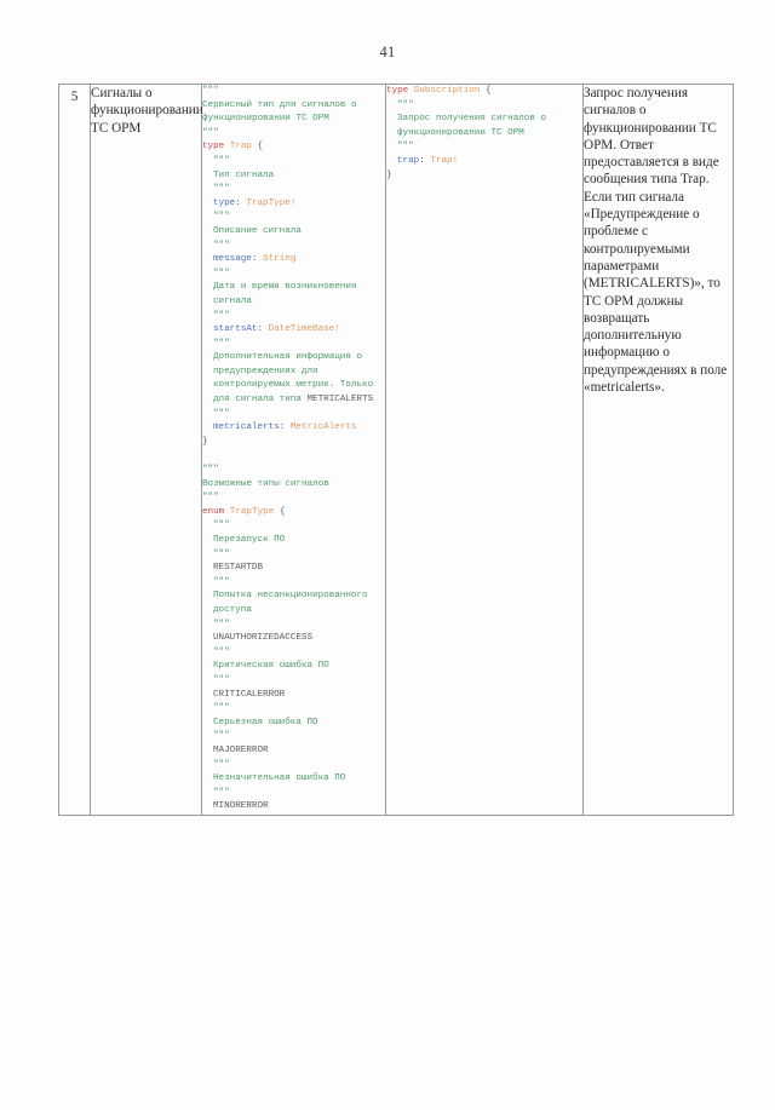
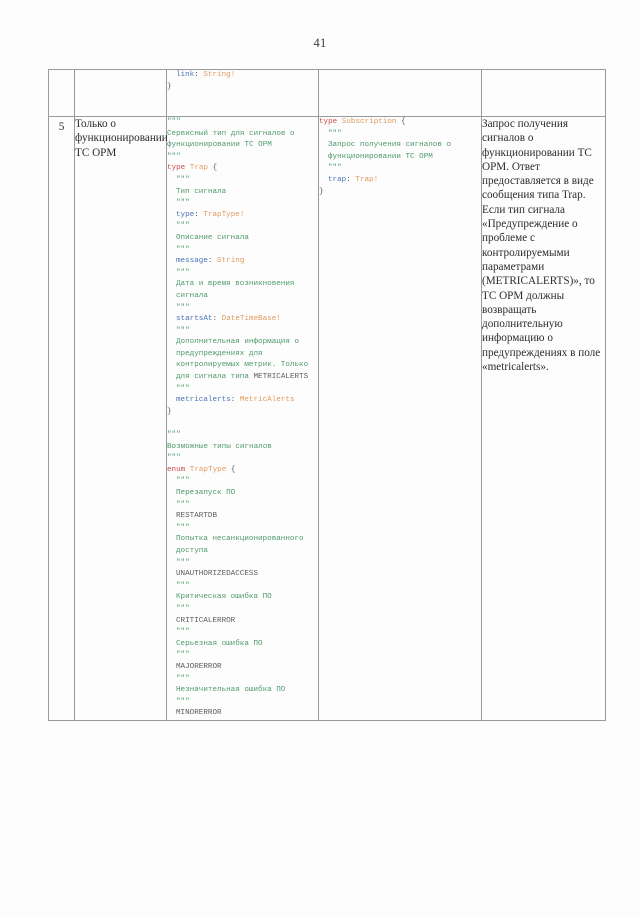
  41
+ 		link: String!}
- 5	Сигналы о функционировании ТС ОРМ	"""Сервисный тип для сигналов о функционировании ТС ОРМ"""type Trap {"""Тип сигнала"""type: TrapType!"""Описание сигнала"""message: String"""Дата и время возникновения сигнала"""startsAt: DateTimeBase!"""Дополнительная информация о предупреждениях для контролируемых метрик. Только для сигнала типа METRICALERTS"""metricalerts: MetricAlerts} """Возможные типы сигналов"""enum TrapType {"""Перезапуск ПО"""RESTARTDB"""Попытка несанкционированного доступа"""UNAUTHORIZEDACCESS"""Критическая ошибка ПО"""CRITICALERROR"""Серьезная ошибка ПО"""MAJORERROR"""Незначительная ошибка ПО"""MINORERROR	type Subscription {"""Запрос получения сигналов о функционировании ТС ОРМ"""trap: Trap!}	Запрос получения сигналов о функционировании ТС ОРМ. Ответ предоставляется в виде сообщения типа Trap. Если тип сигнала «Предупреждение о проблеме с контролируемыми параметрами (METRICALERTS)», то ТС ОРМ должны возвращать дополнительную информацию о предупреждениях в поле «metricalerts».
+ 5	Только о функционировании ТС ОРМ	"""Сервисный тип для сигналов о функционировании ТС ОРМ"""type Trap {"""Тип сигнала"""type: TrapType!"""Описание сигнала"""message: String"""Дата и время возникновения сигнала"""startsAt: DateTimeBase!"""Дополнительная информация о предупреждениях для контролируемых метрик. Только для сигнала типа METRICALERTS"""metricalerts: MetricAlerts} """Возможные типы сигналов"""enum TrapType {"""Перезапуск ПО"""RESTARTDB"""Попытка несанкционированного доступа"""UNAUTHORIZEDACCESS"""Критическая ошибка ПО"""CRITICALERROR"""Серьезная ошибка ПО"""MAJORERROR"""Незначительная ошибка ПО"""MINORERROR	type Subscription {"""Запрос получения сигналов о функционировании ТС ОРМ"""trap: Trap!}	Запрос получения сигналов о функционировании ТС ОРМ. Ответ предоставляется в виде сообщения типа Trap. Если тип сигнала «Предупреждение о проблеме с контролируемыми параметрами (METRICALERTS)», то ТС ОРМ должны возвращать дополнительную информацию о предупреждениях в поле «metricalerts».
